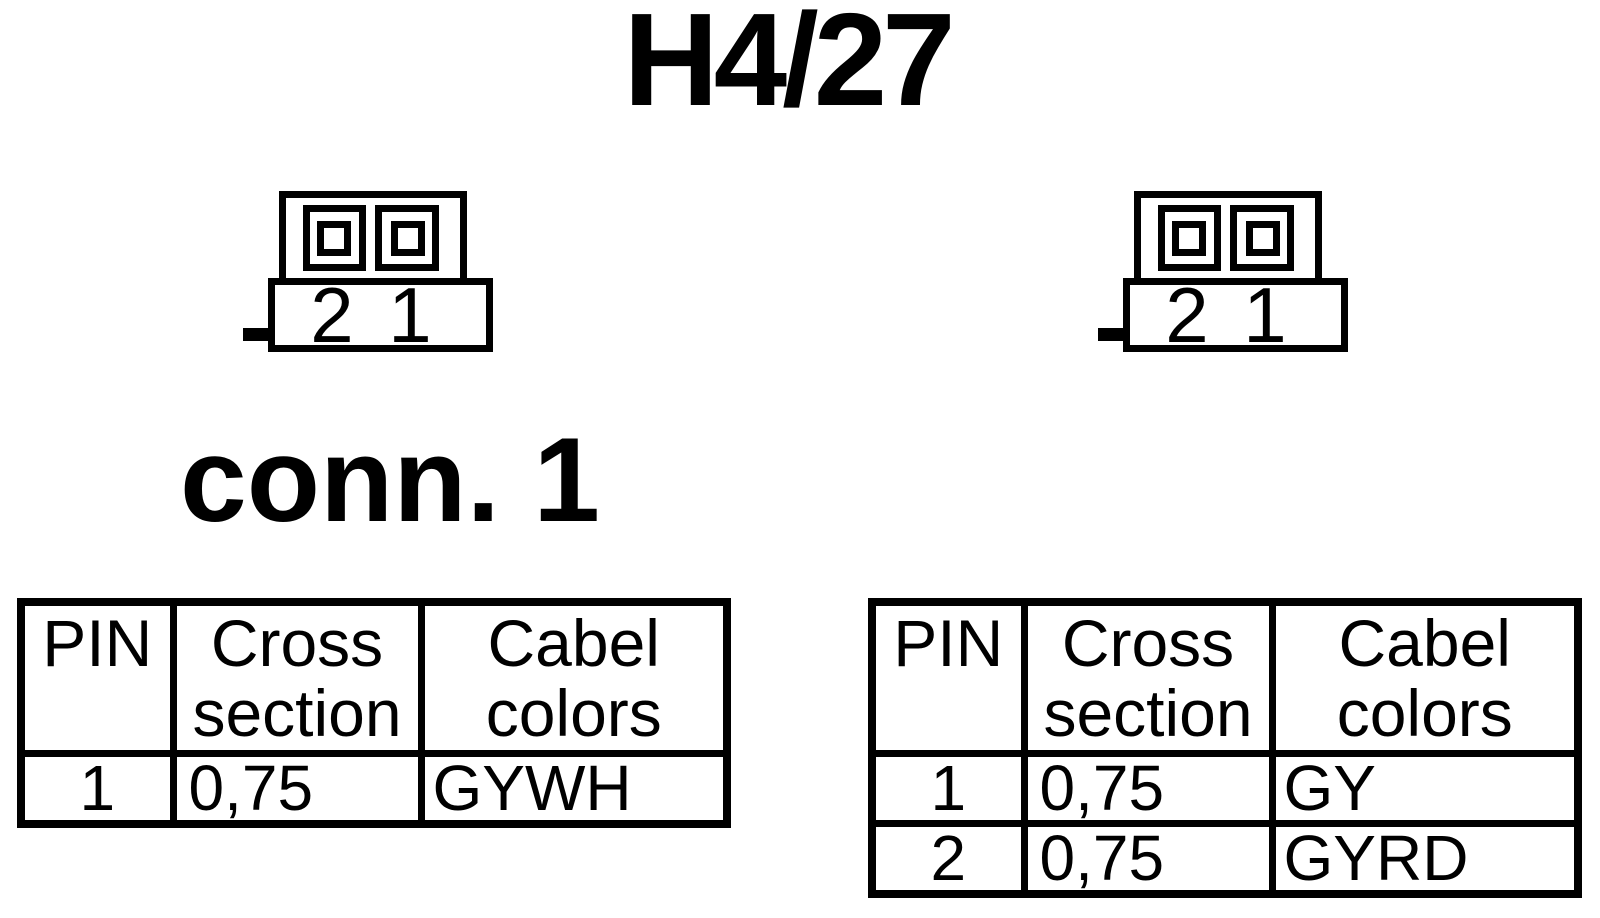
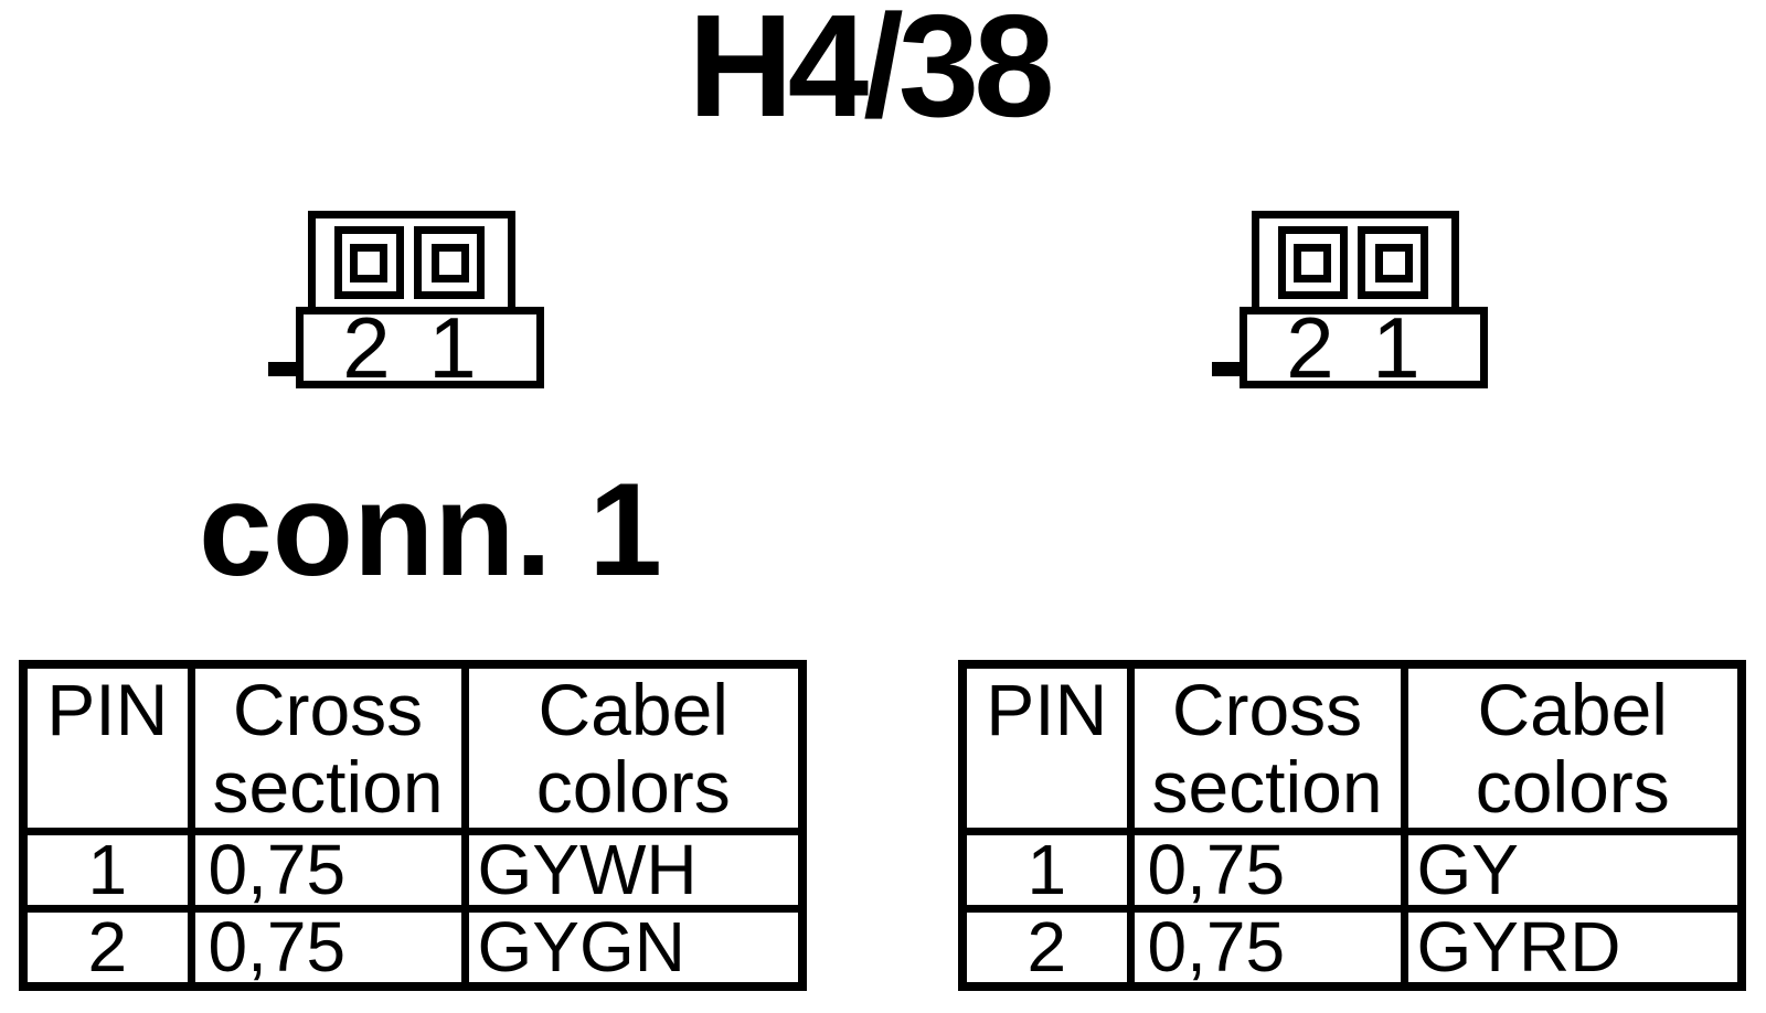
- H4/27
+ H4/38
  2
  1
  2
  1
  conn. 1
  PIN	Crosssection	Cabelcolors
  1	0,75	GYWH
+ 2	0,75	GYGN
  PIN	Crosssection	Cabelcolors
  1	0,75	GY
  2	0,75	GYRD
